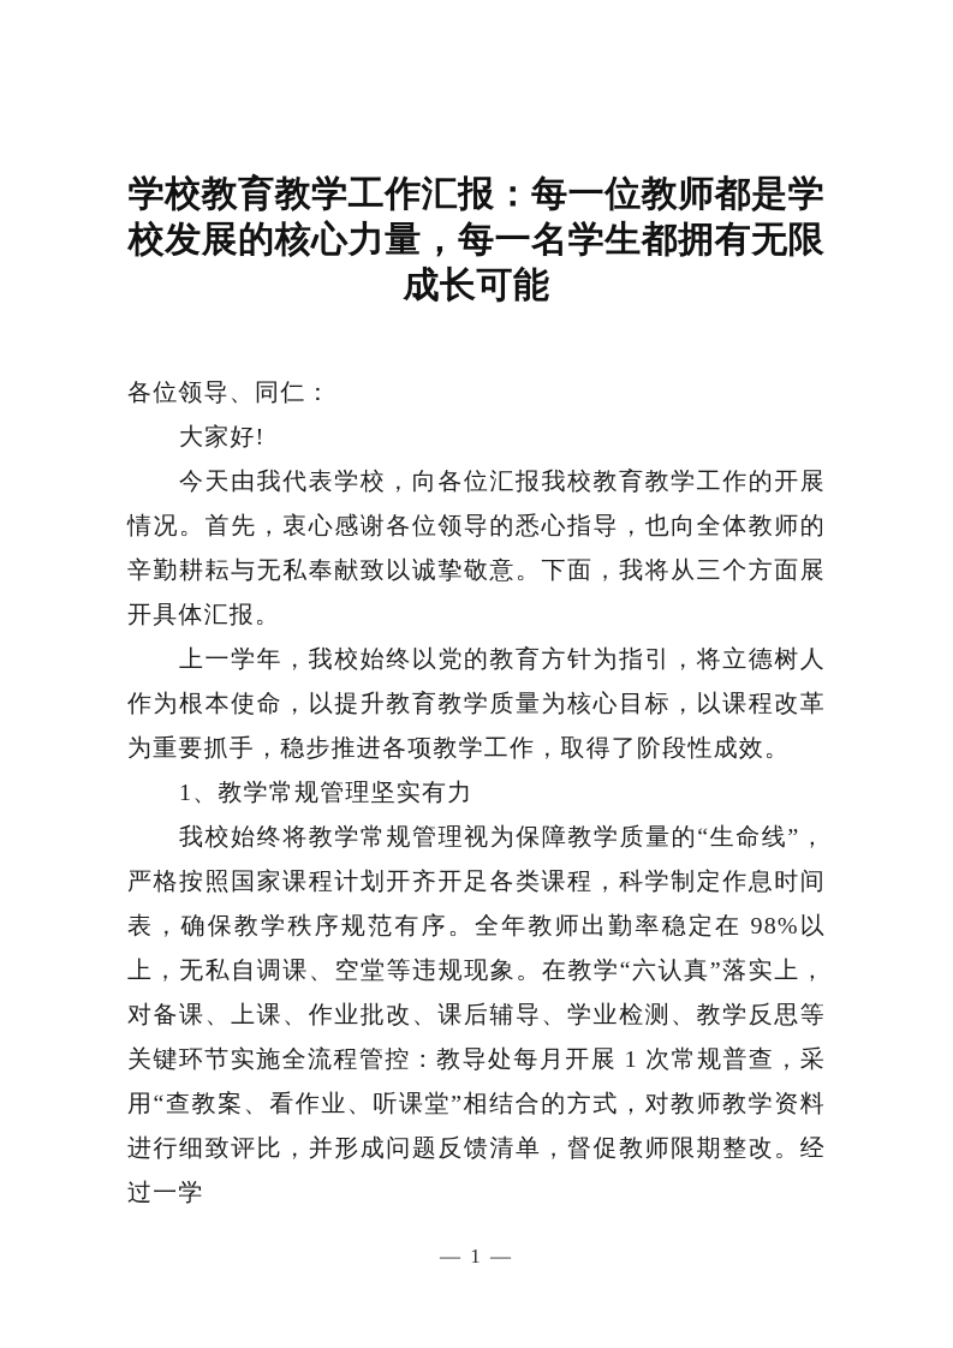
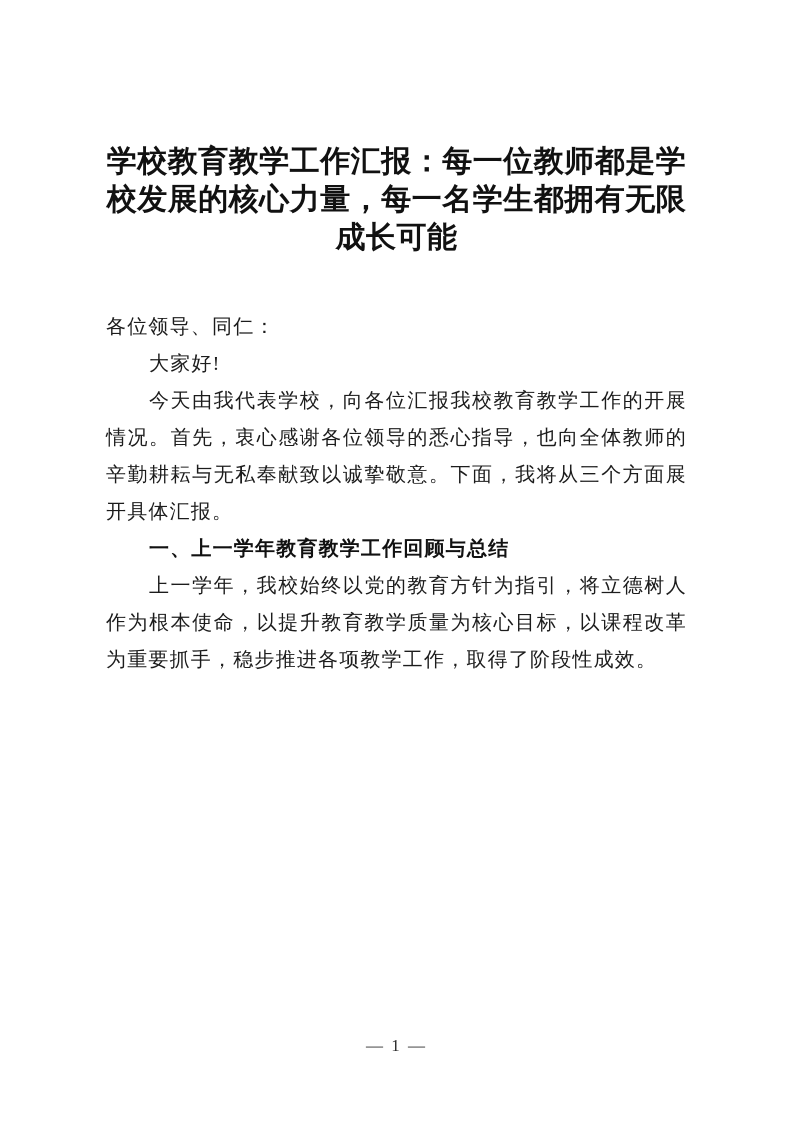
  学校教育教学工作汇报：每一位教师都是学校发展的核心力量，每一名学生都拥有无限成长可能
  各位领导、同仁：
  大家好!
  今天由我代表学校，向各位汇报我校教育教学工作的开展情况。首先，衷心感谢各位领导的悉心指导，也向全体教师的辛勤耕耘与无私奉献致以诚挚敬意。下面，我将从三个方面展开具体汇报。
+ 一、上一学年教育教学工作回顾与总结
  上一学年，我校始终以党的教育方针为指引，将立德树人作为根本使命，以提升教育教学质量为核心目标，以课程改革为重要抓手，稳步推进各项教学工作，取得了阶段性成效。
- 1、教学常规管理坚实有力
- 我校始终将教学常规管理视为保障教学质量的“生命线”，严格按照国家课程计划开齐开足各类课程，科学制定作息时间表，确保教学秩序规范有序。全年教师出勤率稳定在 98%以上，无私自调课、空堂等违规现象。在教学“六认真”落实上，对备课、上课、作业批改、课后辅导、学业检测、教学反思等关键环节实施全流程管控：教导处每月开展 1 次常规普查，采用“查教案、看作业、听课堂”相结合的方式，对教师教学资料进行细致评比，并形成问题反馈清单，督促教师限期整改。经过一学
  — 1 —
